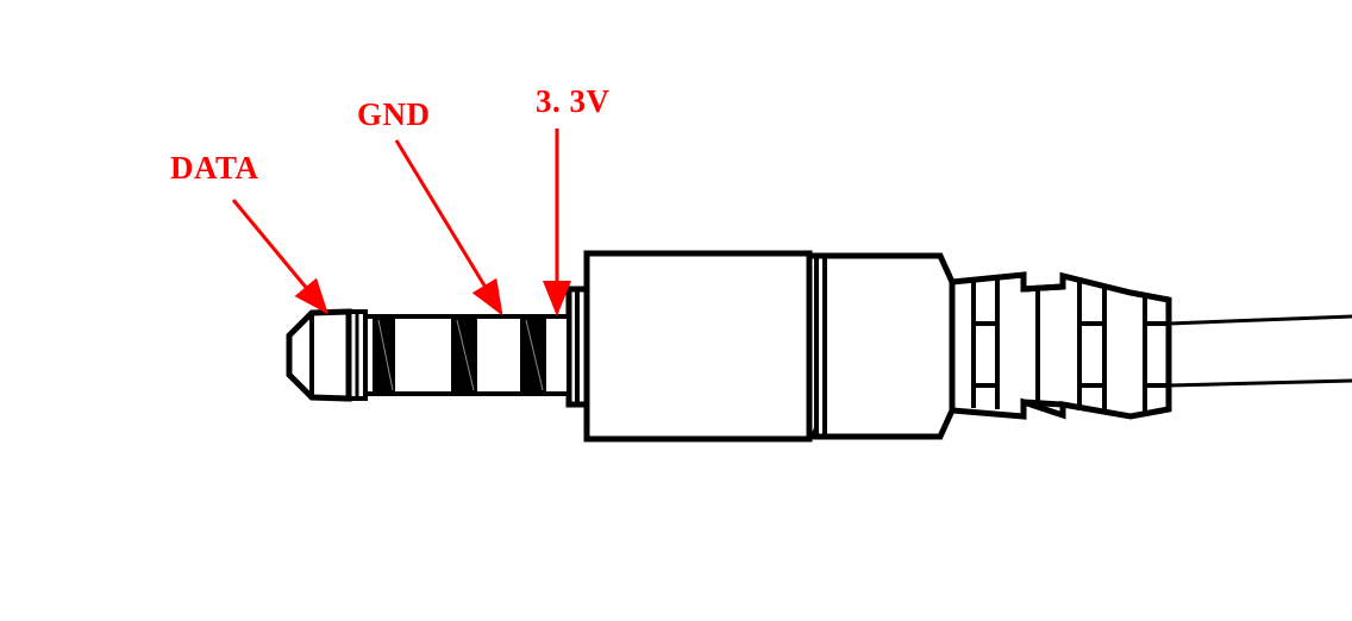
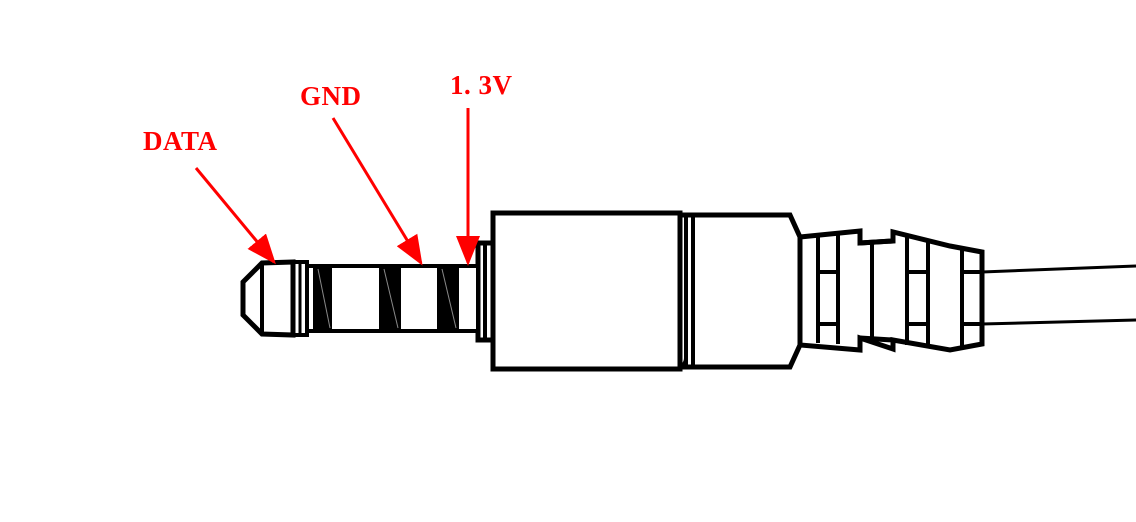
  DATA
  GND
- 3. 3V
+ 1. 3V
